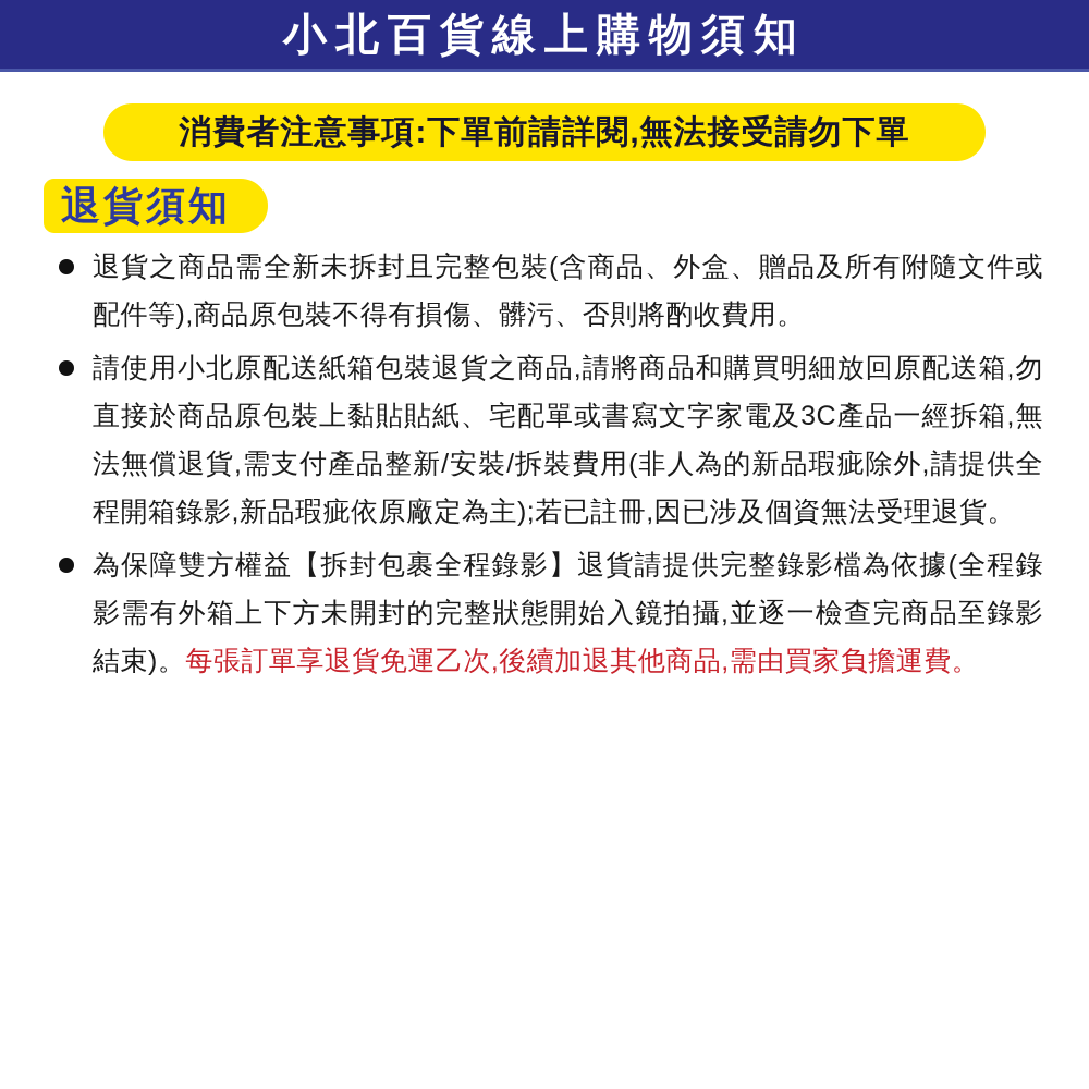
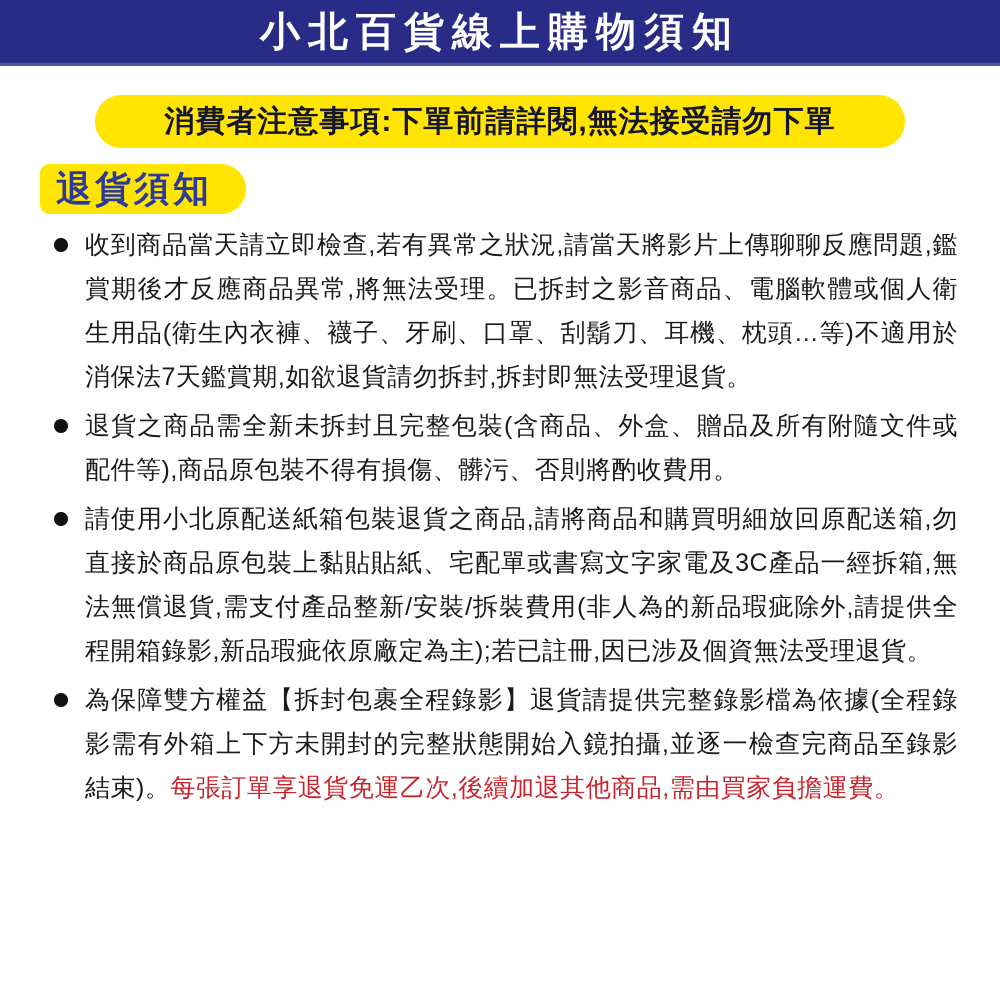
  小北百貨線上購物須知
  消費者注意事項:下單前請詳閱,無法接受請勿下單
  退貨須知
+ 收到商品當天請立即檢查,若有異常之狀況,請當天將影片上傳聊聊反應問題,鑑賞期後才反應商品異常,將無法受理。已拆封之影音商品、電腦軟體或個人衛生用品(衛生內衣褲、襪子、牙刷、口罩、刮鬍刀、耳機、枕頭…等)不適用於消保法7天鑑賞期,如欲退貨請勿拆封,拆封即無法受理退貨。
  退貨之商品需全新未拆封且完整包裝(含商品、外盒、贈品及所有附隨文件或配件等),商品原包裝不得有損傷、髒污、否則將酌收費用。
  請使用小北原配送紙箱包裝退貨之商品,請將商品和購買明細放回原配送箱,勿直接於商品原包裝上黏貼貼紙、宅配單或書寫文字家電及3C產品一經拆箱,無法無償退貨,需支付產品整新/安裝/拆裝費用(非人為的新品瑕疵除外,請提供全程開箱錄影,新品瑕疵依原廠定為主);若已註冊,因已涉及個資無法受理退貨。
  為保障雙方權益【拆封包裹全程錄影】退貨請提供完整錄影檔為依據(全程錄影需有外箱上下方未開封的完整狀態開始入鏡拍攝,並逐一檢查完商品至錄影結束)。每張訂單享退貨免運乙次,後續加退其他商品,需由買家負擔運費。
